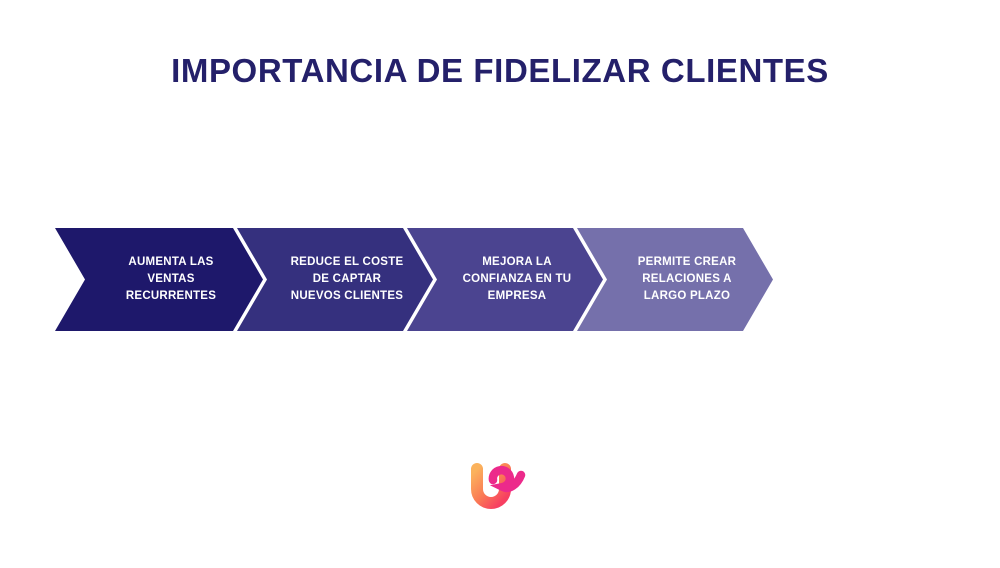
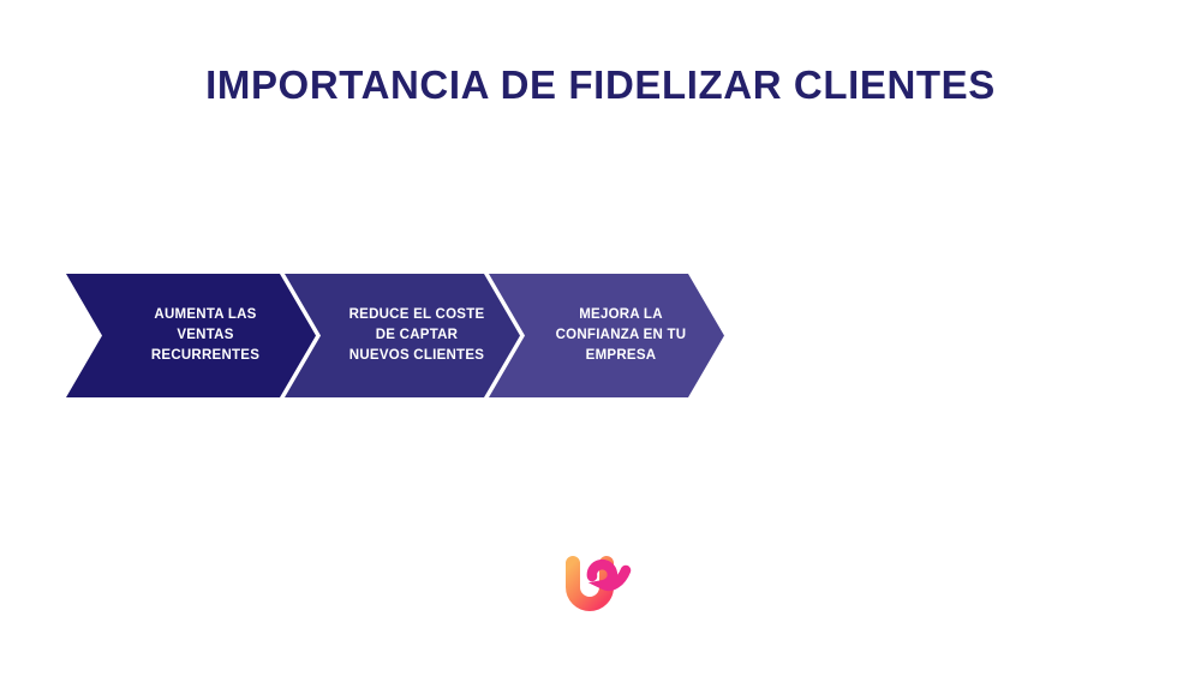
  IMPORTANCIA DE FIDELIZAR CLIENTES
  AUMENTA LAS
  VENTAS
  RECURRENTES
  REDUCE EL COSTE
  DE CAPTAR
  NUEVOS CLIENTES
  MEJORA LA
  CONFIANZA EN TU
  EMPRESA
- PERMITE CREAR
- RELACIONES A
- LARGO PLAZO
